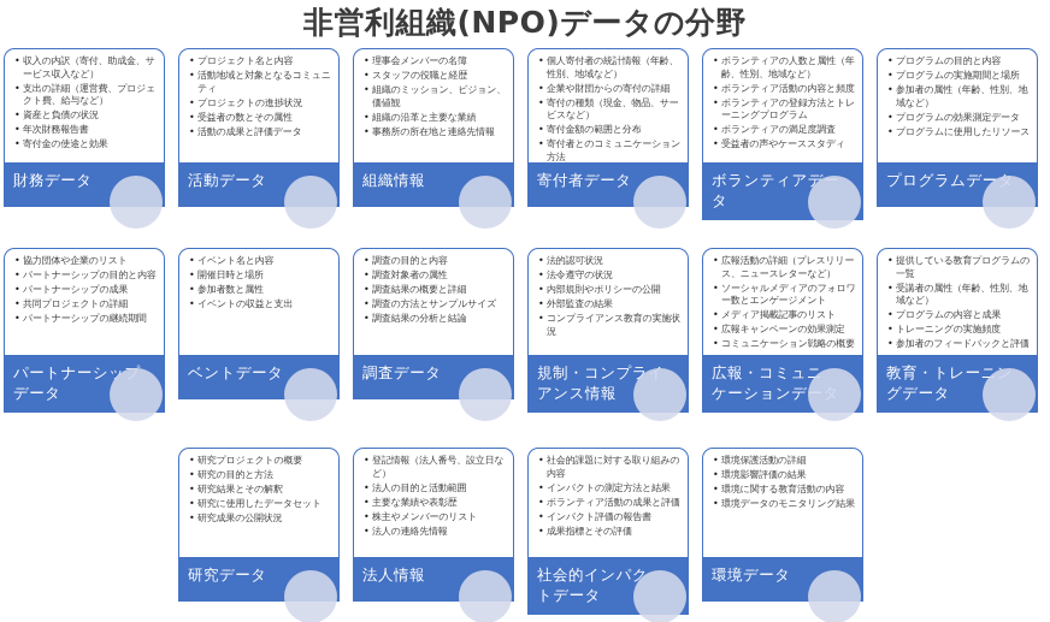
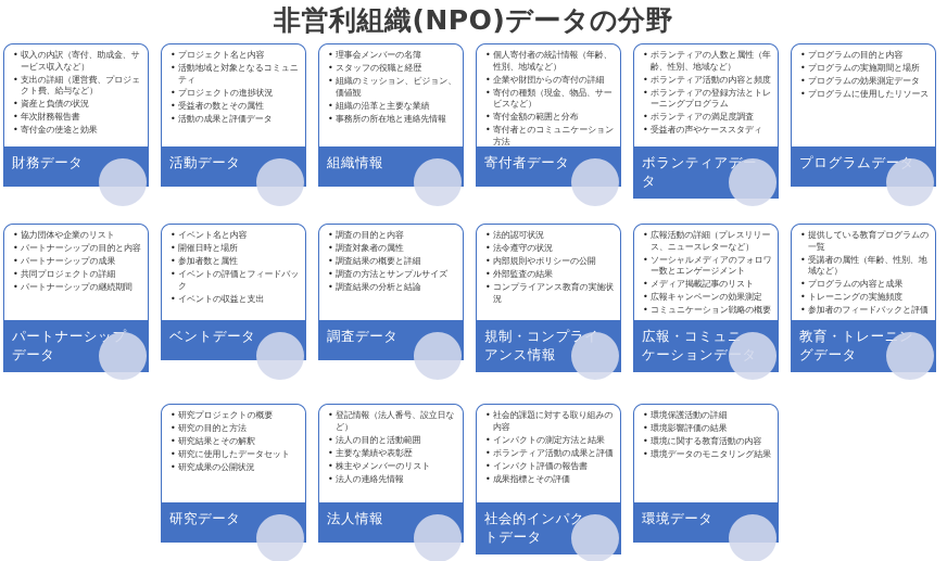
  非営利組織(NPO)データの分野
  収入の内訳（寄付、助成金、サービス収入など）
  支出の詳細（運営費、プロジェクト費、給与など）
  資産と負債の状況
  年次財務報告書
  寄付金の使途と効果
  財務データ
  プロジェクト名と内容
  活動地域と対象となるコミュニティ
  プロジェクトの進捗状況
  受益者の数とその属性
  活動の成果と評価データ
  活動データ
  理事会メンバーの名簿
  スタッフの役職と経歴
  組織のミッション、ビジョン、価値観
  組織の沿革と主要な業績
  事務所の所在地と連絡先情報
  組織情報
  個人寄付者の統計情報（年齢、性別、地域など）
  企業や財団からの寄付の詳細
  寄付の種類（現金、物品、サービスなど）
  寄付金額の範囲と分布
  寄付者とのコミュニケーション方法
  寄付者データ
  ボランティアの人数と属性（年齢、性別、地域など）
  ボランティア活動の内容と頻度
  ボランティアの登録方法とトレーニングプログラム
  ボランティアの満足度調査
  受益者の声やケーススタディ
  ボランティアデー
  タ
  プログラムの目的と内容
  プログラムの実施期間と場所
- 参加者の属性（年齢、性別、地域など）
  プログラムの効果測定データ
  プログラムに使用したリソース
  プログラムデータ
  協力団体や企業のリスト
  パートナーシップの目的と内容
  パートナーシップの成果
  共同プロジェクトの詳細
  パートナーシップの継続期間
  パートナーシップ
  データ
  イベント名と内容
  開催日時と場所
  参加者数と属性
+ イベントの評価とフィードバック
  イベントの収益と支出
  ベントデータ
  調査の目的と内容
  調査対象者の属性
  調査結果の概要と詳細
  調査の方法とサンプルサイズ
  調査結果の分析と結論
  調査データ
  法的認可状況
  法令遵守の状況
  内部規則やポリシーの公開
  外部監査の結果
  コンプライアンス教育の実施状況
  規制・コンプライ
  アンス情報
  広報活動の詳細（プレスリリース、ニュースレターなど）
  ソーシャルメディアのフォロワー数とエンゲージメント
  メディア掲載記事のリスト
  広報キャンペーンの効果測定
  コミュニケーション戦略の概要
  広報・コミュニ
  ケーションデータ
  提供している教育プログラムの一覧
  受講者の属性（年齢、性別、地域など）
  プログラムの内容と成果
  トレーニングの実施頻度
  参加者のフィードバックと評価
  教育・トレーニン
  グデータ
  研究プロジェクトの概要
  研究の目的と方法
  研究結果とその解釈
  研究に使用したデータセット
  研究成果の公開状況
  研究データ
  登記情報（法人番号、設立日など）
  法人の目的と活動範囲
  主要な業績や表彰歴
  株主やメンバーのリスト
  法人の連絡先情報
  法人情報
  社会的課題に対する取り組みの内容
  インパクトの測定方法と結果
  ボランティア活動の成果と評価
  インパクト評価の報告書
  成果指標とその評価
  社会的インパク
  トデータ
  環境保護活動の詳細
  環境影響評価の結果
  環境に関する教育活動の内容
  環境データのモニタリング結果
  環境データ
